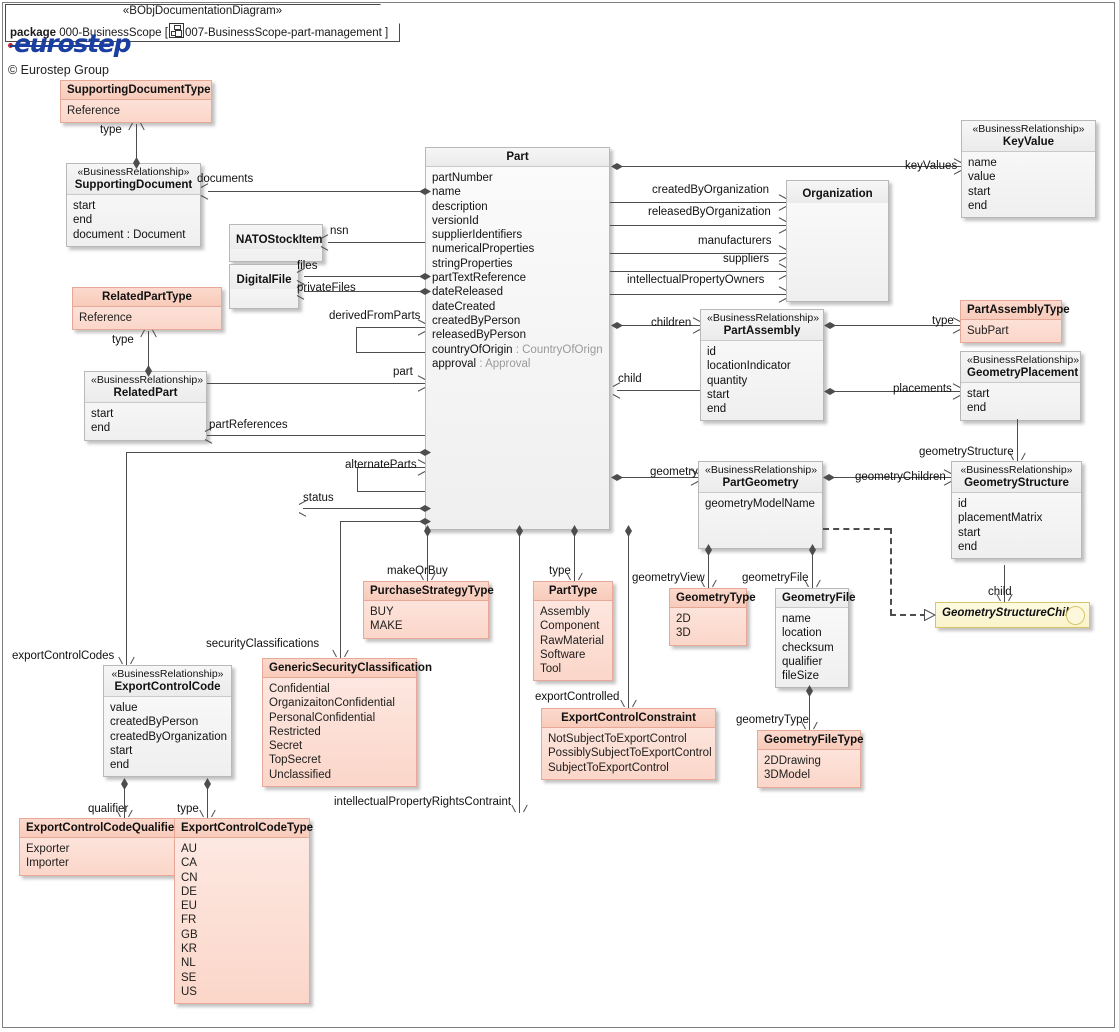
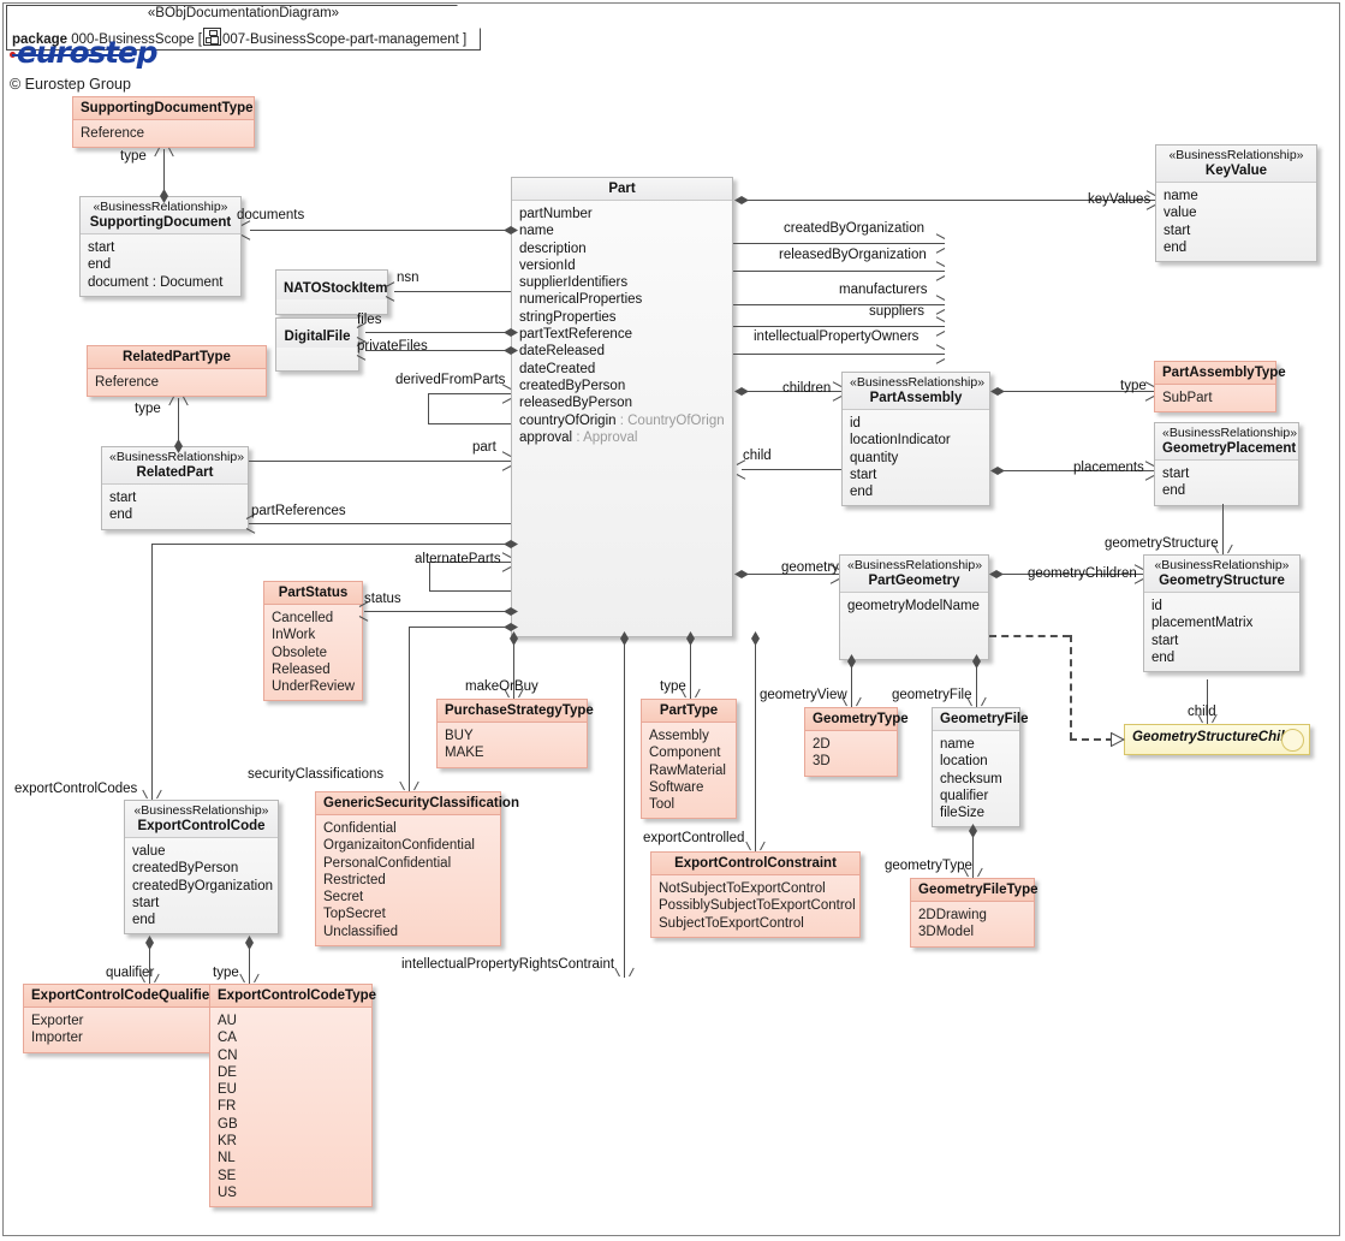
  «BObjDocumentationDiagram»
  package 000-BusinessScope [ 007-BusinessScope-part-management ]
  eurostep
  © Eurostep Group
  SupportingDocumentType
  Reference
  «BusinessRelationship»
  SupportingDocument
  start
  end
  document : Document
  NATOStockItem
  DigitalFile
  RelatedPartType
  Reference
  «BusinessRelationship»
  RelatedPart
  start
  end
  Part
  partNumber
  name
  description
  versionId
  supplierIdentifiers
  numericalProperties
  stringProperties
  partTextReference
  dateReleased
  dateCreated
  createdByPerson
  releasedByPerson
  countryOfOrigin : CountryOfOrign
  approval : Approval
- Organization
  «BusinessRelationship»
  KeyValue
  name
  value
  start
  end
  «BusinessRelationship»
  PartAssembly
  id
  locationIndicator
  quantity
  start
  end
  PartAssemblyType
  SubPart
  «BusinessRelationship»
  GeometryPlacement
  start
  end
  «BusinessRelationship»
  PartGeometry
  geometryModelName
  «BusinessRelationship»
  GeometryStructure
  id
  placementMatrix
  start
  end
  GeometryStructureChi
+ PartStatus
+ Cancelled
+ InWork
+ Obsolete
+ Released
+ UnderReview
  PurchaseStrategyType
  BUY
  MAKE
  PartType
  Assembly
  Component
  RawMaterial
  Software
  Tool
  GeometryType
  2D
  3D
  GeometryFile
  name
  location
  checksum
  qualifier
  fileSize
  GeometryFileType
  2DDrawing
  3DModel
  GenericSecurityClassification
  Confidential
  OrganizaitonConfidential
  PersonalConfidential
  Restricted
  Secret
  TopSecret
  Unclassified
  «BusinessRelationship»
  ExportControlCode
  value
  createdByPerson
  createdByOrganization
  start
  end
  ExportControlCodeQualifie
  Exporter
  Importer
  ExportControlCodeType
  AU
  CA
  CN
  DE
  EU
  FR
  GB
  KR
  NL
  SE
  US
  ExportControlConstraint
  NotSubjectToExportControl
  PossiblySubjectToExportControl
  SubjectToExportControl
  type
  documents
  nsn
  files
  privateFiles
  derivedFromParts
  type
  part
  partReferences
  exportControlCodes
  alternateParts
  status
  securityClassifications
  keyValues
  createdByOrganization
  releasedByOrganization
  manufacturers
  suppliers
  intellectualPropertyOwners
  children
  child
  type
  placements
  geometry
  geometryChildren
  geometryStructure
  child
  makeOrBuy
  type
  geometryView
  geometryFile
  geometryType
  exportControlled
  intellectualPropertyRightsContraint
  qualifier
  type
